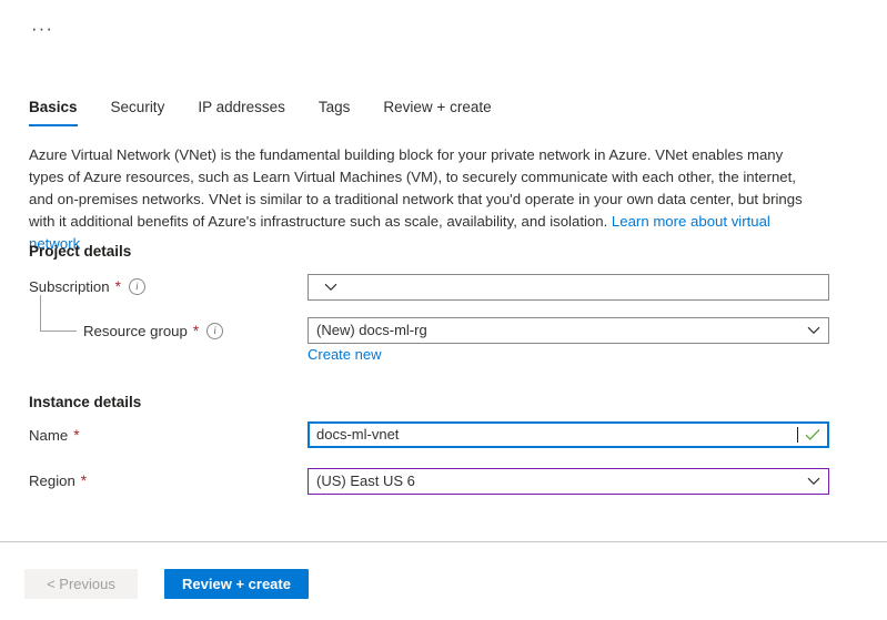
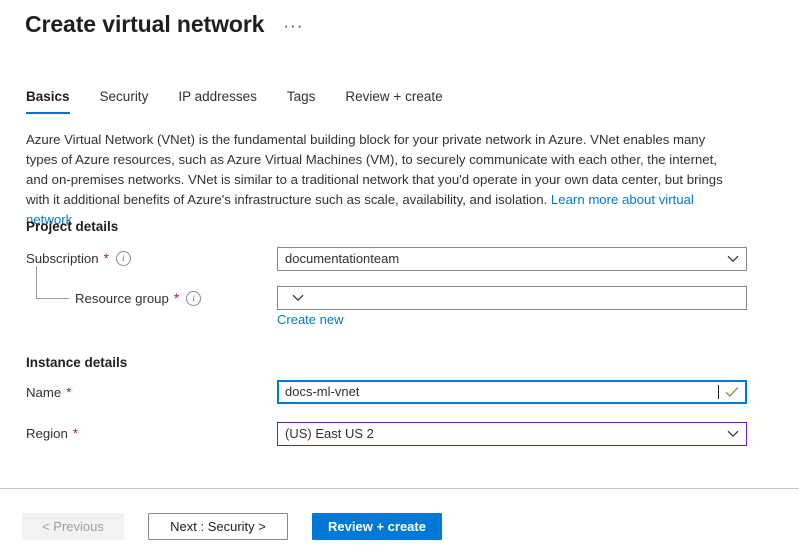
+ Create virtual network
  ···
  Basics
  Security
  IP addresses
  Tags
  Review + create
- Azure Virtual Network (VNet) is the fundamental building block for your private network in Azure. VNet enables many types of Azure resources, such as Learn Virtual Machines (VM), to securely communicate with each other, the internet, and on-premises networks. VNet is similar to a traditional network that you'd operate in your own data center, but brings with it additional benefits of Azure's infrastructure such as scale, availability, and isolation. Learn more about virtual network
+ Azure Virtual Network (VNet) is the fundamental building block for your private network in Azure. VNet enables many types of Azure resources, such as Azure Virtual Machines (VM), to securely communicate with each other, the internet, and on-premises networks. VNet is similar to a traditional network that you'd operate in your own data center, but brings with it additional benefits of Azure's infrastructure such as scale, availability, and isolation. Learn more about virtual network
  Project details
  Subscription
  *
  i
+ documentationteam
  Resource group
  *
  i
- (New) docs-ml-rg
  Create new
  Instance details
  Name
  *
  docs-ml-vnet
  Region
  *
- (US) East US 6
+ (US) East US 2
  < Previous
+ Next : Security >
  Review + create
